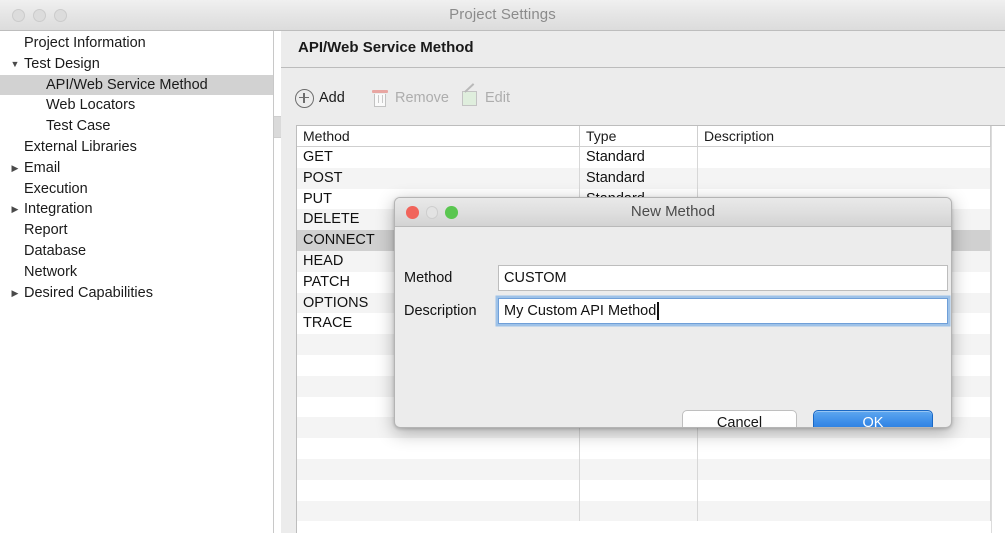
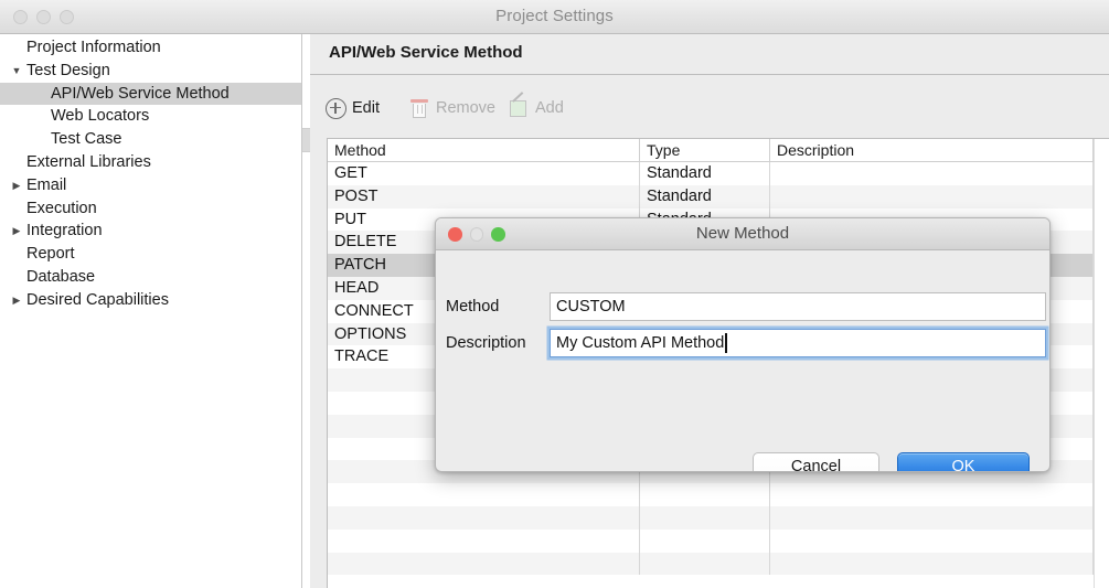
  Project Settings
  Project Information
  ▼
  Test Design
  API/Web Service Method
  Web Locators
  Test Case
  External Libraries
  ▶
  Email
  Execution
  ▶
  Integration
  Report
  Database
- Network
  ▶
  Desired Capabilities
  API/Web Service Method
- Add
+ Edit
  Remove
- Edit
+ Add
  Method
  Type
  Description
  GET
  Standard
  POST
  Standard
  PUT
  DELETE
- CONNECT
+ PATCH
  HEAD
- PATCH
+ CONNECT
  OPTIONS
  TRACE
  New Method
  Method
  CUSTOM
  Description
  My Custom API Method
  Cancel
  OK
